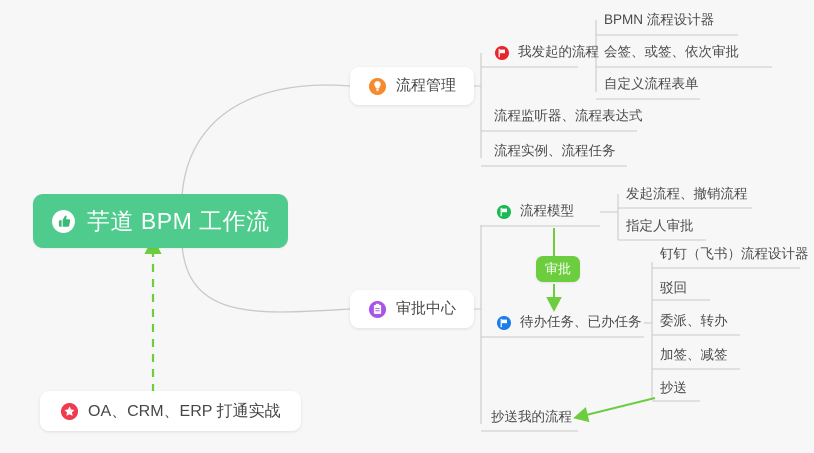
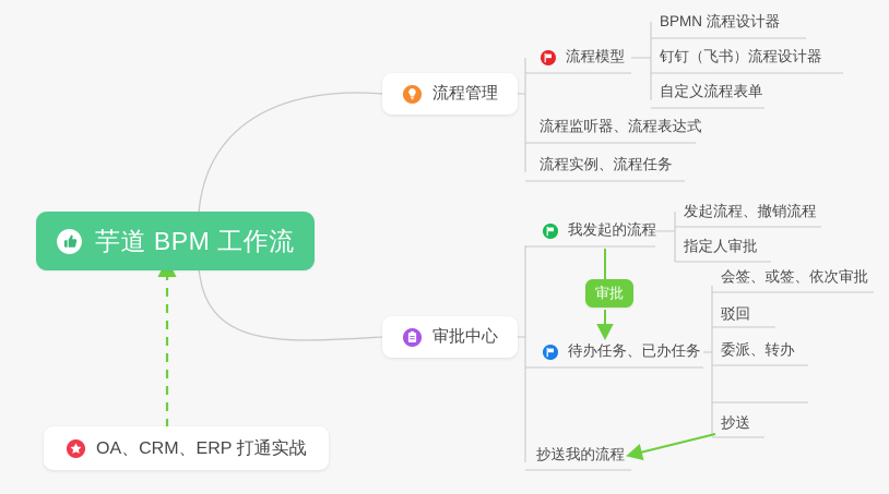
  芋道 BPM 工作流
  流程管理
- 我发起的流程
+ 流程模型
  BPMN 流程设计器
- 会签、或签、依次审批
+ 钉钉（飞书）流程设计器
  自定义流程表单
  流程监听器、流程表达式
  流程实例、流程任务
  审批中心
- 流程模型
+ 我发起的流程
  发起流程、撤销流程
  指定人审批
  审批
  待办任务、已办任务
- 钉钉（飞书）流程设计器
+ 会签、或签、依次审批
  驳回
  委派、转办
- 加签、减签
  抄送
  抄送我的流程
  OA、CRM、ERP 打通实战
